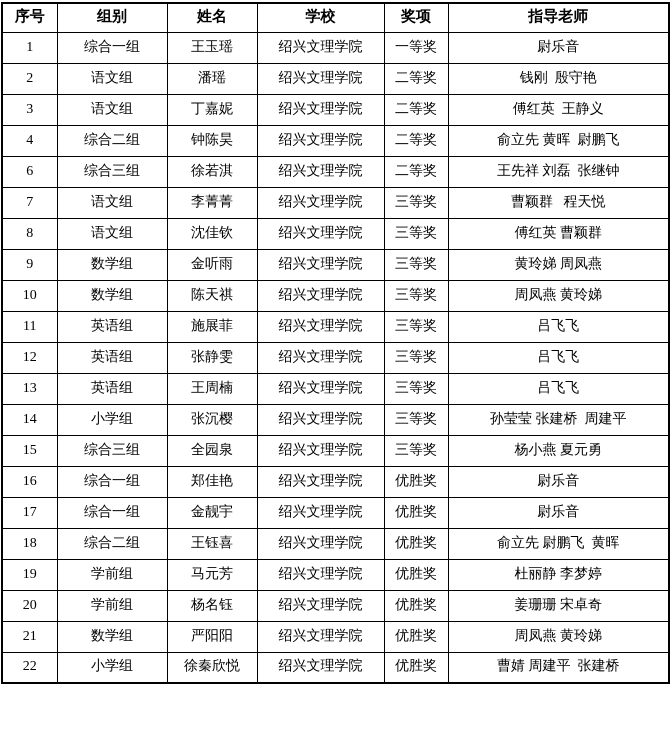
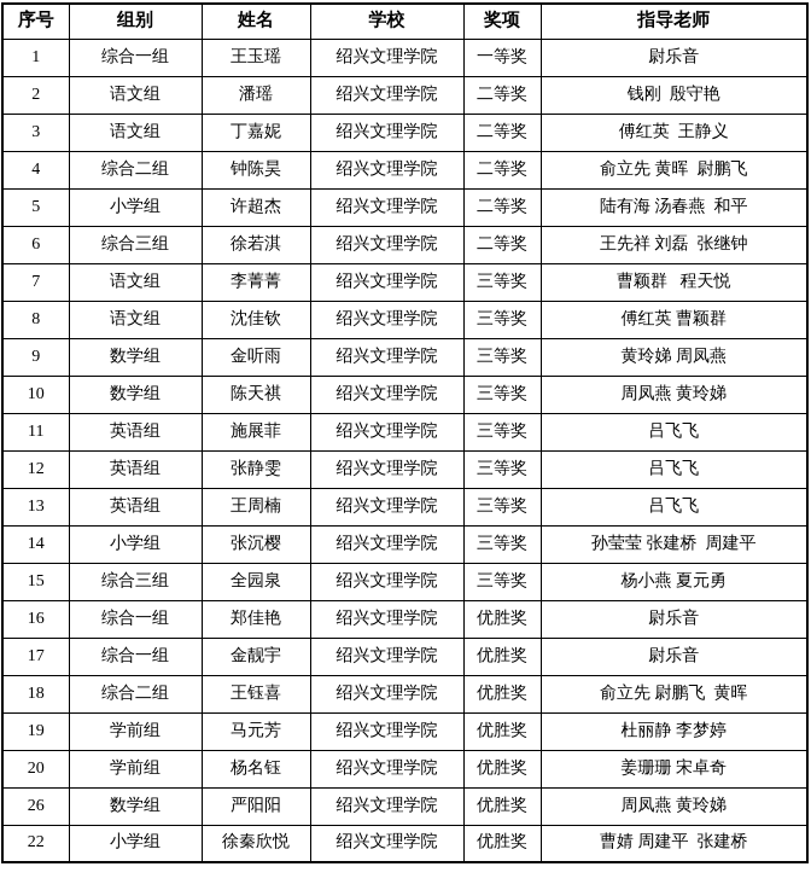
  序号	组别	姓名	学校	奖项	指导老师
  1	综合一组	王玉瑶	绍兴文理学院	一等奖	尉乐音
  2	语文组	潘瑶	绍兴文理学院	二等奖	钱刚 殷守艳
  3	语文组	丁嘉妮	绍兴文理学院	二等奖	傅红英 王静义
  4	综合二组	钟陈昊	绍兴文理学院	二等奖	俞立先 黄晖 尉鹏飞
+ 5	小学组	许超杰	绍兴文理学院	二等奖	陆有海 汤春燕 和平
  6	综合三组	徐若淇	绍兴文理学院	二等奖	王先祥 刘磊 张继钟
  7	语文组	李菁菁	绍兴文理学院	三等奖	曹颖群 程天悦
  8	语文组	沈佳钦	绍兴文理学院	三等奖	傅红英 曹颖群
  9	数学组	金听雨	绍兴文理学院	三等奖	黄玲娣 周凤燕
  10	数学组	陈天祺	绍兴文理学院	三等奖	周凤燕 黄玲娣
  11	英语组	施展菲	绍兴文理学院	三等奖	吕飞飞
  12	英语组	张静雯	绍兴文理学院	三等奖	吕飞飞
  13	英语组	王周楠	绍兴文理学院	三等奖	吕飞飞
  14	小学组	张沉樱	绍兴文理学院	三等奖	孙莹莹 张建桥 周建平
  15	综合三组	全园泉	绍兴文理学院	三等奖	杨小燕 夏元勇
  16	综合一组	郑佳艳	绍兴文理学院	优胜奖	尉乐音
  17	综合一组	金靓宇	绍兴文理学院	优胜奖	尉乐音
  18	综合二组	王钰喜	绍兴文理学院	优胜奖	俞立先 尉鹏飞 黄晖
  19	学前组	马元芳	绍兴文理学院	优胜奖	杜丽静 李梦婷
  20	学前组	杨名钰	绍兴文理学院	优胜奖	姜珊珊 宋卓奇
- 21	数学组	严阳阳	绍兴文理学院	优胜奖	周凤燕 黄玲娣
+ 26	数学组	严阳阳	绍兴文理学院	优胜奖	周凤燕 黄玲娣
  22	小学组	徐秦欣悦	绍兴文理学院	优胜奖	曹婧 周建平 张建桥
